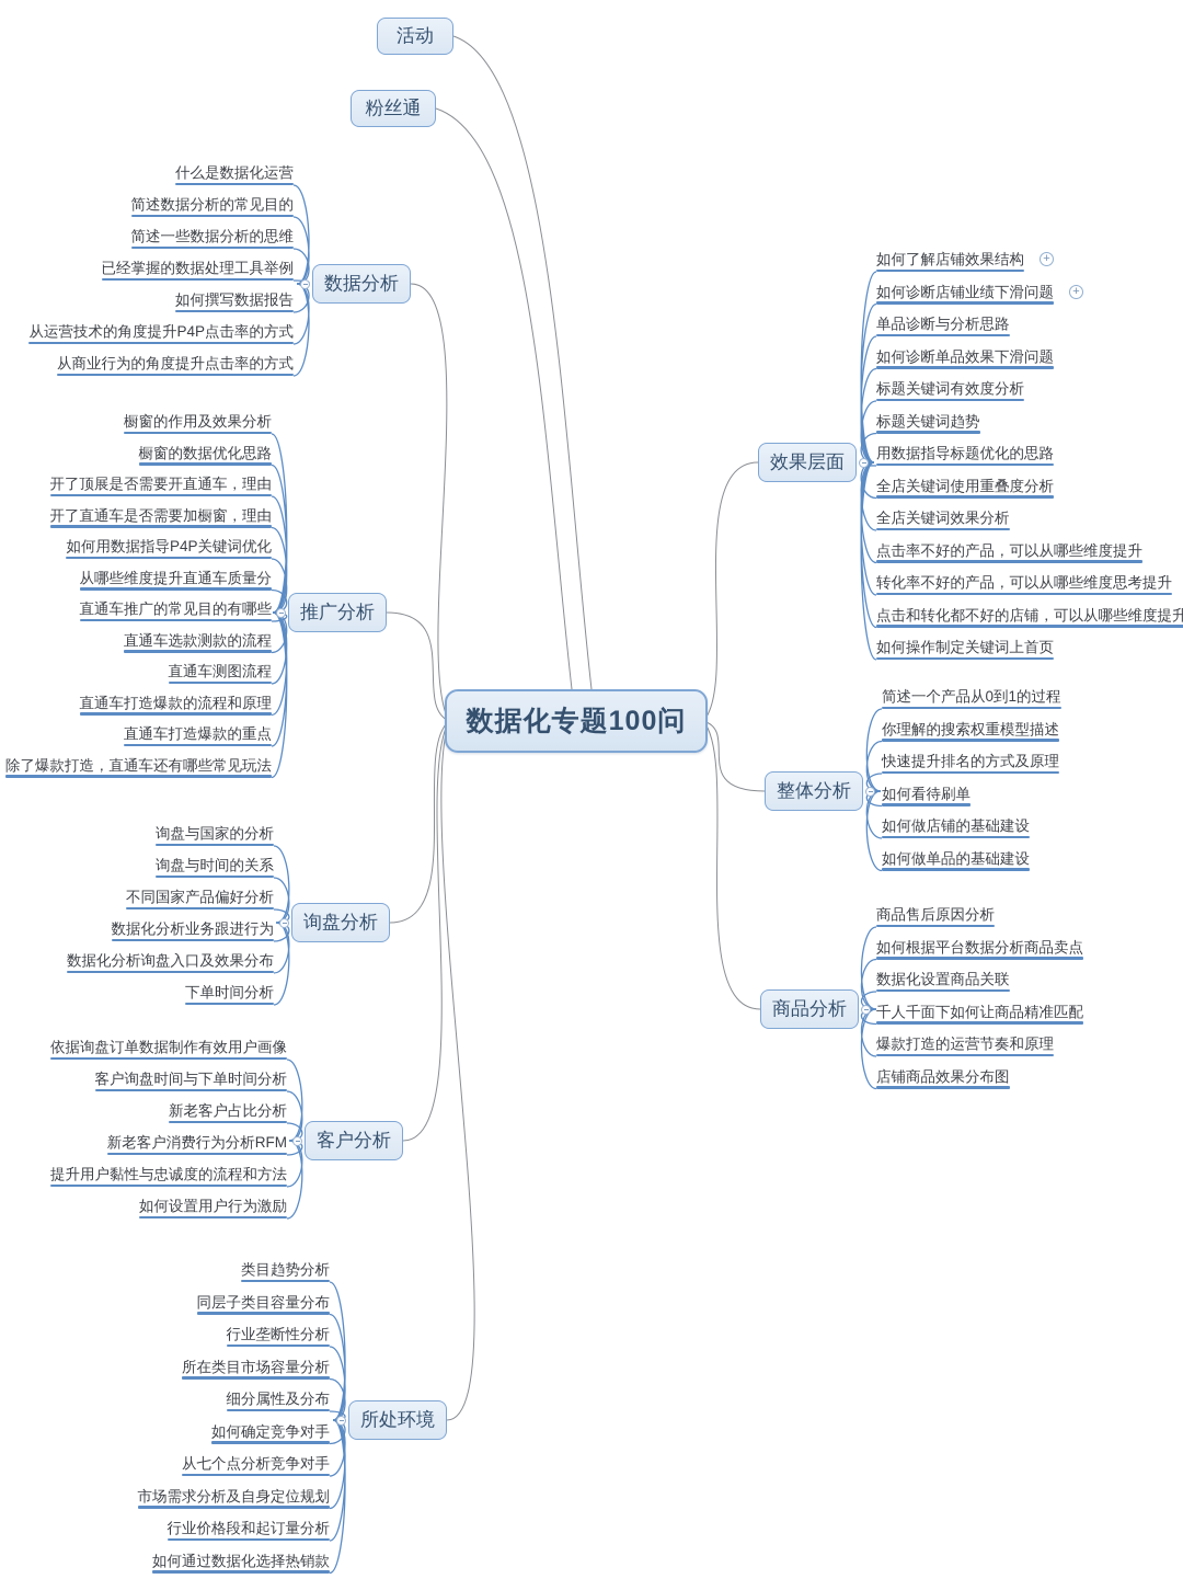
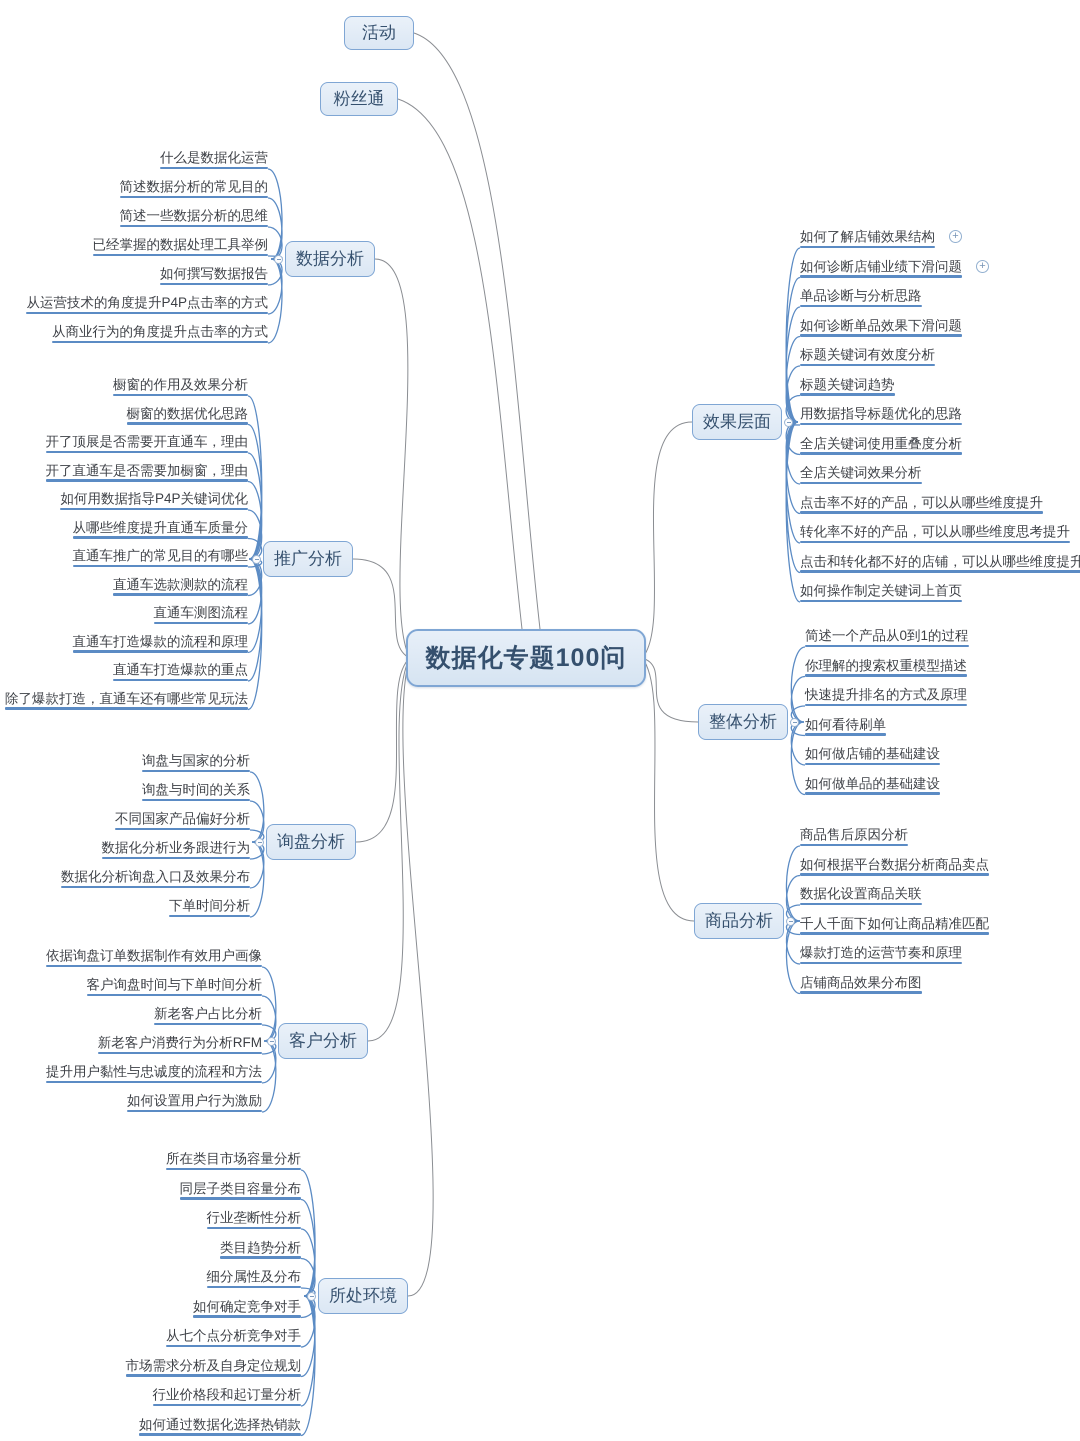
  数据化专题100问
  活动
  粉丝通
  数据分析
  什么是数据化运营
  简述数据分析的常见目的
  简述一些数据分析的思维
  已经掌握的数据处理工具举例
  如何撰写数据报告
  从运营技术的角度提升P4P点击率的方式
  从商业行为的角度提升点击率的方式
  推广分析
  橱窗的作用及效果分析
  橱窗的数据优化思路
  开了顶展是否需要开直通车，理由
  开了直通车是否需要加橱窗，理由
  如何用数据指导P4P关键词优化
  从哪些维度提升直通车质量分
  直通车推广的常见目的有哪些
  直通车选款测款的流程
  直通车测图流程
  直通车打造爆款的流程和原理
  直通车打造爆款的重点
  除了爆款打造，直通车还有哪些常见玩法
  询盘分析
  询盘与国家的分析
  询盘与时间的关系
  不同国家产品偏好分析
  数据化分析业务跟进行为
  数据化分析询盘入口及效果分布
  下单时间分析
  客户分析
  依据询盘订单数据制作有效用户画像
  客户询盘时间与下单时间分析
  新老客户占比分析
  新老客户消费行为分析RFM
  提升用户黏性与忠诚度的流程和方法
  如何设置用户行为激励
  所处环境
- 类目趋势分析
+ 所在类目市场容量分析
  同层子类目容量分布
  行业垄断性分析
- 所在类目市场容量分析
+ 类目趋势分析
  细分属性及分布
  如何确定竞争对手
  从七个点分析竞争对手
  市场需求分析及自身定位规划
  行业价格段和起订量分析
  如何通过数据化选择热销款
  效果层面
  如何了解店铺效果结构
  如何诊断店铺业绩下滑问题
  单品诊断与分析思路
  如何诊断单品效果下滑问题
  标题关键词有效度分析
  标题关键词趋势
  用数据指导标题优化的思路
  全店关键词使用重叠度分析
  全店关键词效果分析
  点击率不好的产品，可以从哪些维度提升
  转化率不好的产品，可以从哪些维度思考提升
  点击和转化都不好的店铺，可以从哪些维度提升
  如何操作制定关键词上首页
  整体分析
  简述一个产品从0到1的过程
  你理解的搜索权重模型描述
  快速提升排名的方式及原理
  如何看待刷单
  如何做店铺的基础建设
  如何做单品的基础建设
  商品分析
  商品售后原因分析
  如何根据平台数据分析商品卖点
  数据化设置商品关联
  千人千面下如何让商品精准匹配
  爆款打造的运营节奏和原理
  店铺商品效果分布图
